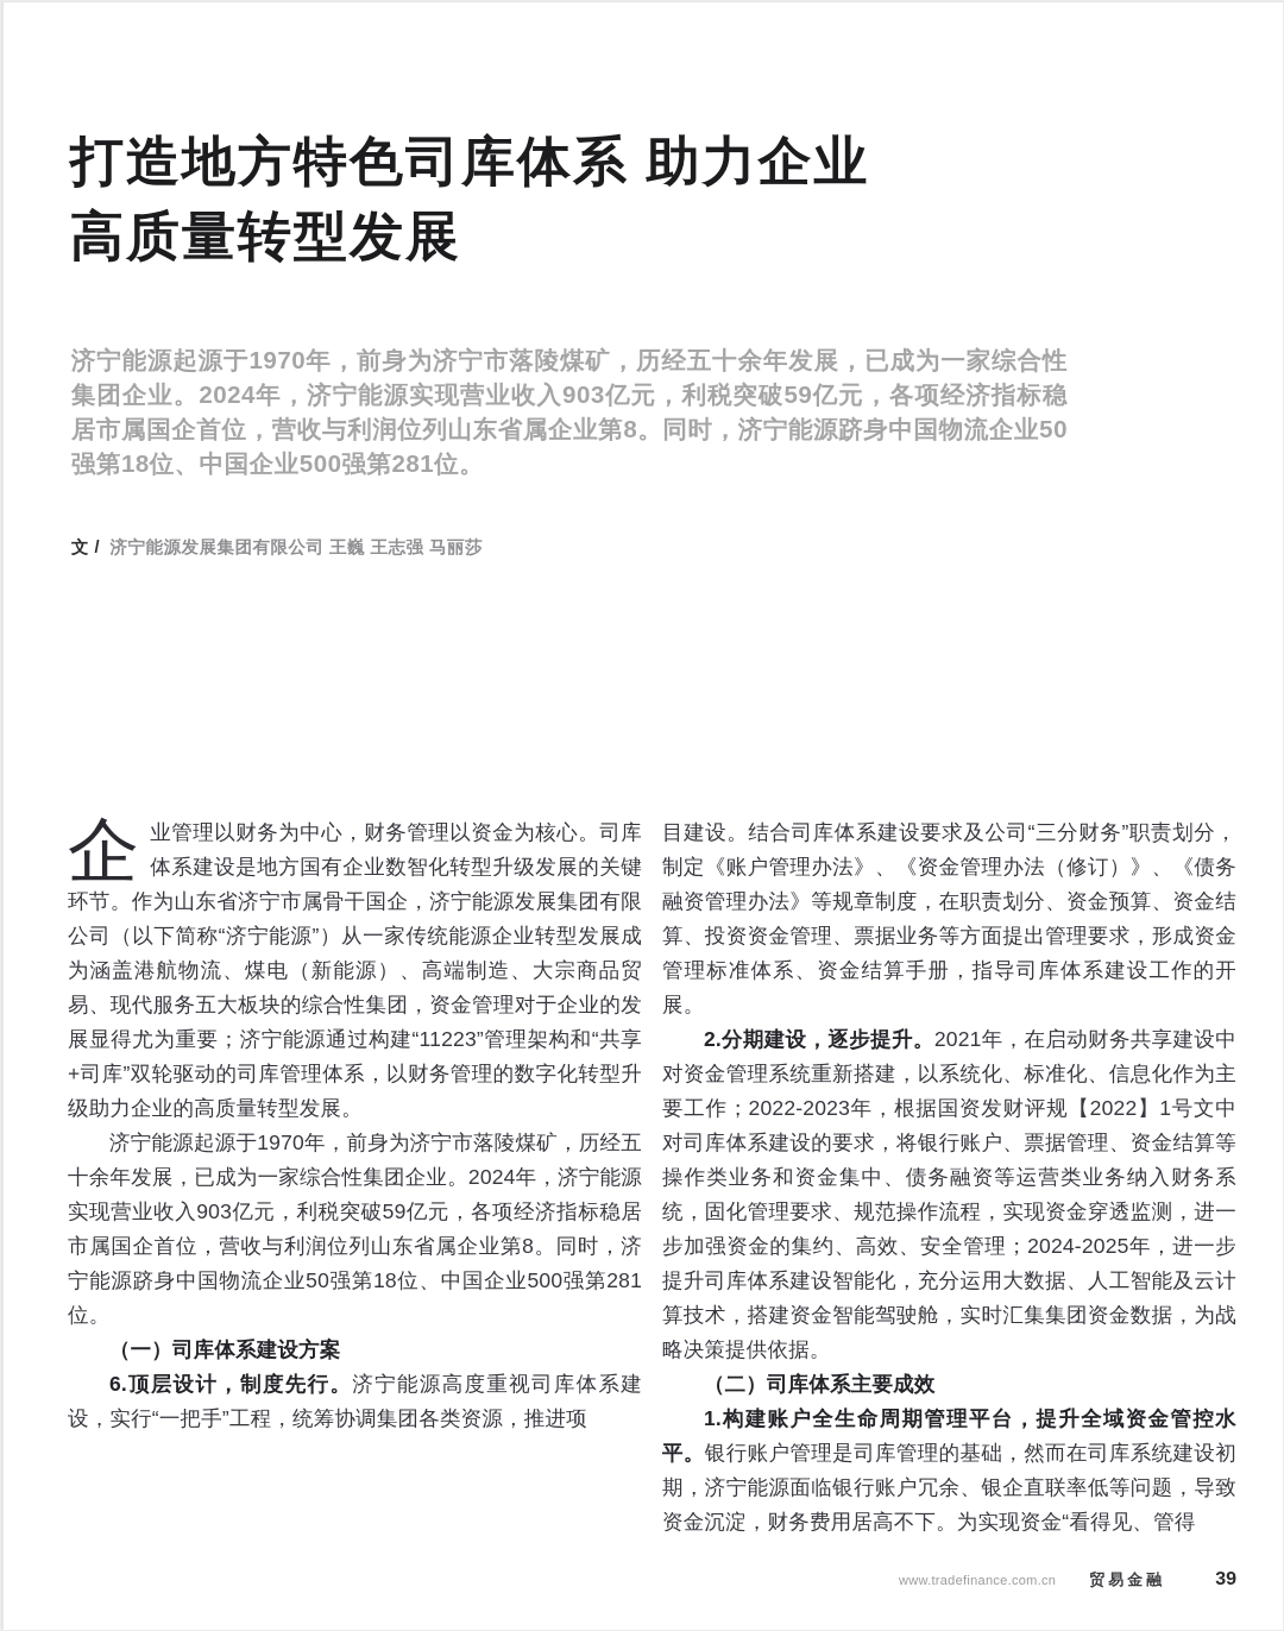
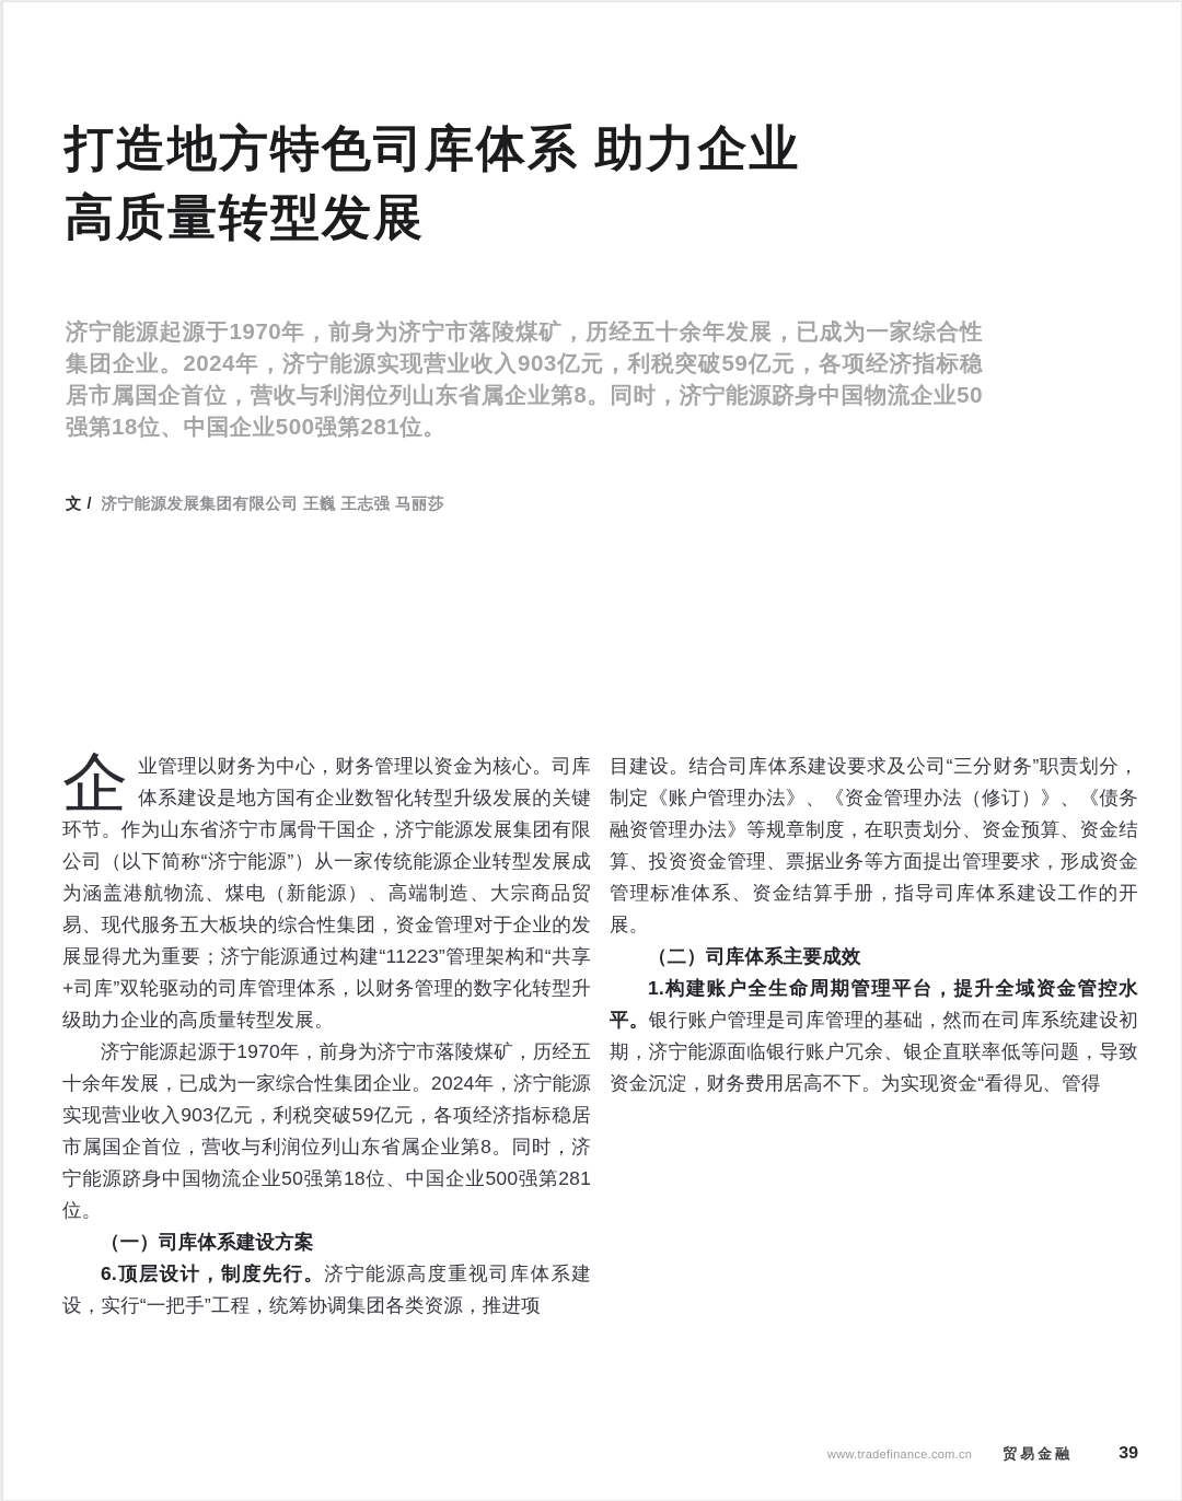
  打造地方特色司库体系 助力企业
  高质量转型发展
  济宁能源起源于1970年，前身为济宁市落陵煤矿，历经五十余年发展，已成为一家综合性集团企业。2024年，济宁能源实现营业收入903亿元，利税突破59亿元，各项经济指标稳居市属国企首位，营收与利润位列山东省属企业第8。同时，济宁能源跻身中国物流企业50强第18位、中国企业500强第281位。
  文 / 济宁能源发展集团有限公司 王巍 王志强 马丽莎
  企
  业管理以财务为中心，财务管理以资金为核心。司库体系建设是地方国有企业数智化转型升级发展的关键环节。作为山东省济宁市属骨干国企，济宁能源发展集团有限公司（以下简称“济宁能源”）从一家传统能源企业转型发展成为涵盖港航物流、煤电（新能源）、高端制造、大宗商品贸易、现代服务五大板块的综合性集团，资金管理对于企业的发展显得尤为重要；济宁能源通过构建“11223”管理架构和“共享+司库”双轮驱动的司库管理体系，以财务管理的数字化转型升级助力企业的高质量转型发展。
  济宁能源起源于1970年，前身为济宁市落陵煤矿，历经五十余年发展，已成为一家综合性集团企业。2024年，济宁能源实现营业收入903亿元，利税突破59亿元，各项经济指标稳居市属国企首位，营收与利润位列山东省属企业第8。同时，济宁能源跻身中国物流企业50强第18位、中国企业500强第281位。
  （一）司库体系建设方案
  6.顶层设计，制度先行。济宁能源高度重视司库体系建设，实行“一把手”工程，统筹协调集团各类资源，推进项
  目建设。结合司库体系建设要求及公司“三分财务”职责划分，制定《账户管理办法》、《资金管理办法（修订）》、《债务融资管理办法》等规章制度，在职责划分、资金预算、资金结算、投资资金管理、票据业务等方面提出管理要求，形成资金管理标准体系、资金结算手册，指导司库体系建设工作的开展。
- 2.分期建设，逐步提升。2021年，在启动财务共享建设中对资金管理系统重新搭建，以系统化、标准化、信息化作为主要工作；2022-2023年，根据国资发财评规【2022】1号文中对司库体系建设的要求，将银行账户、票据管理、资金结算等操作类业务和资金集中、债务融资等运营类业务纳入财务系统，固化管理要求、规范操作流程，实现资金穿透监测，进一步加强资金的集约、高效、安全管理；2024-2025年，进一步提升司库体系建设智能化，充分运用大数据、人工智能及云计算技术，搭建资金智能驾驶舱，实时汇集集团资金数据，为战略决策提供依据。
  （二）司库体系主要成效
  1.构建账户全生命周期管理平台，提升全域资金管控水平。银行账户管理是司库管理的基础，然而在司库系统建设初期，济宁能源面临银行账户冗余、银企直联率低等问题，导致资金沉淀，财务费用居高不下。为实现资金“看得见、管得
  www.tradefinance.com.cn
  贸易金融
  39
